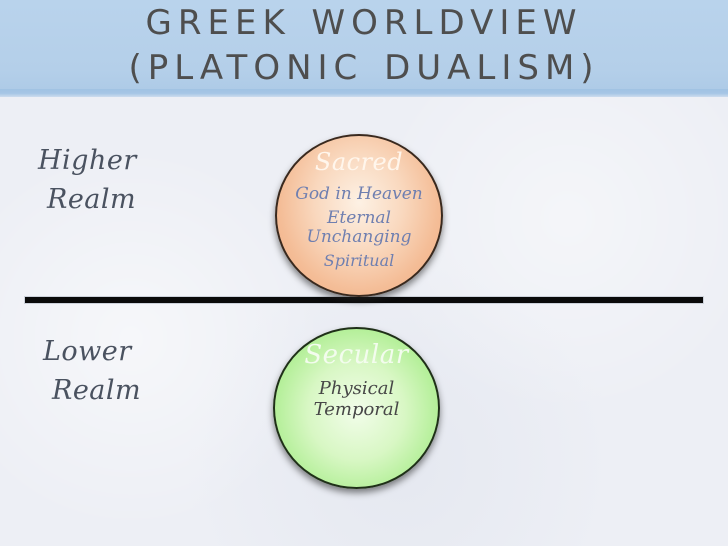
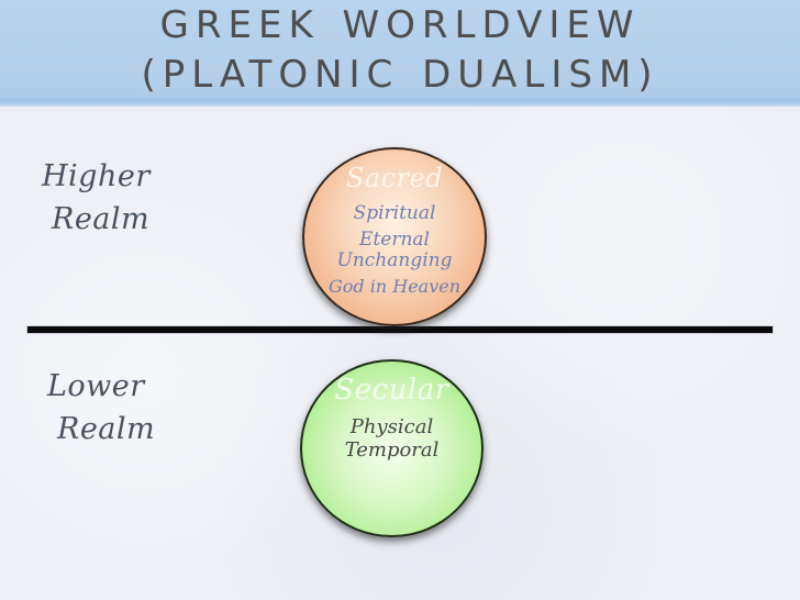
  GREEK WORLDVIEW
  (PLATONIC DUALISM)
  Higher
  Realm
  Lower
  Realm
  Sacred
- God in Heaven
+ Spiritual
  Eternal
  Unchanging
- Spiritual
+ God in Heaven
  Secular
  Physical
  Temporal
